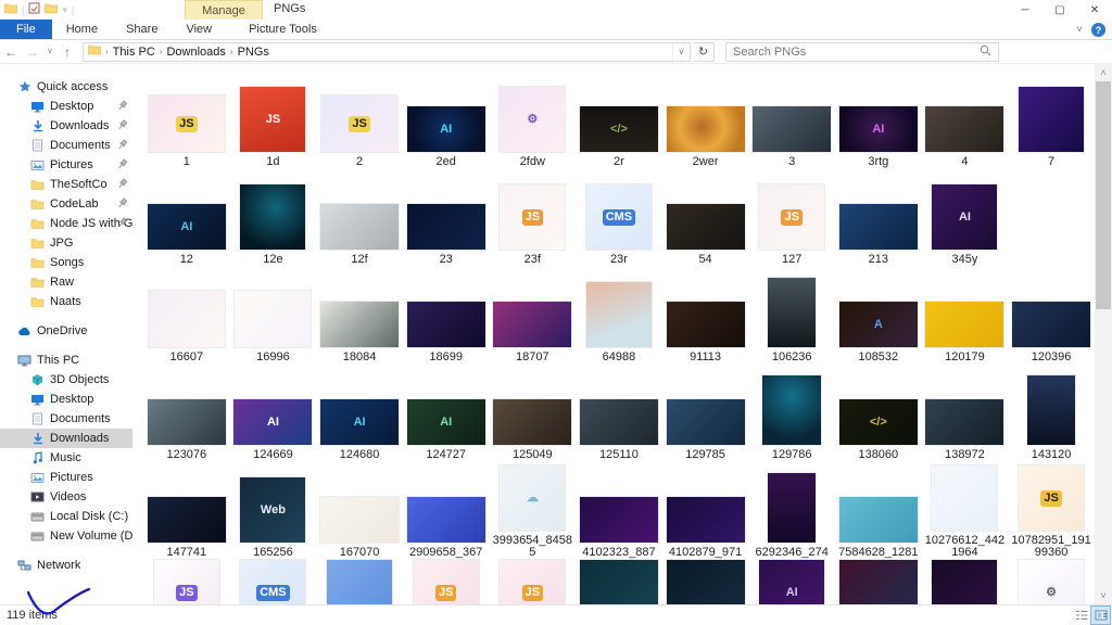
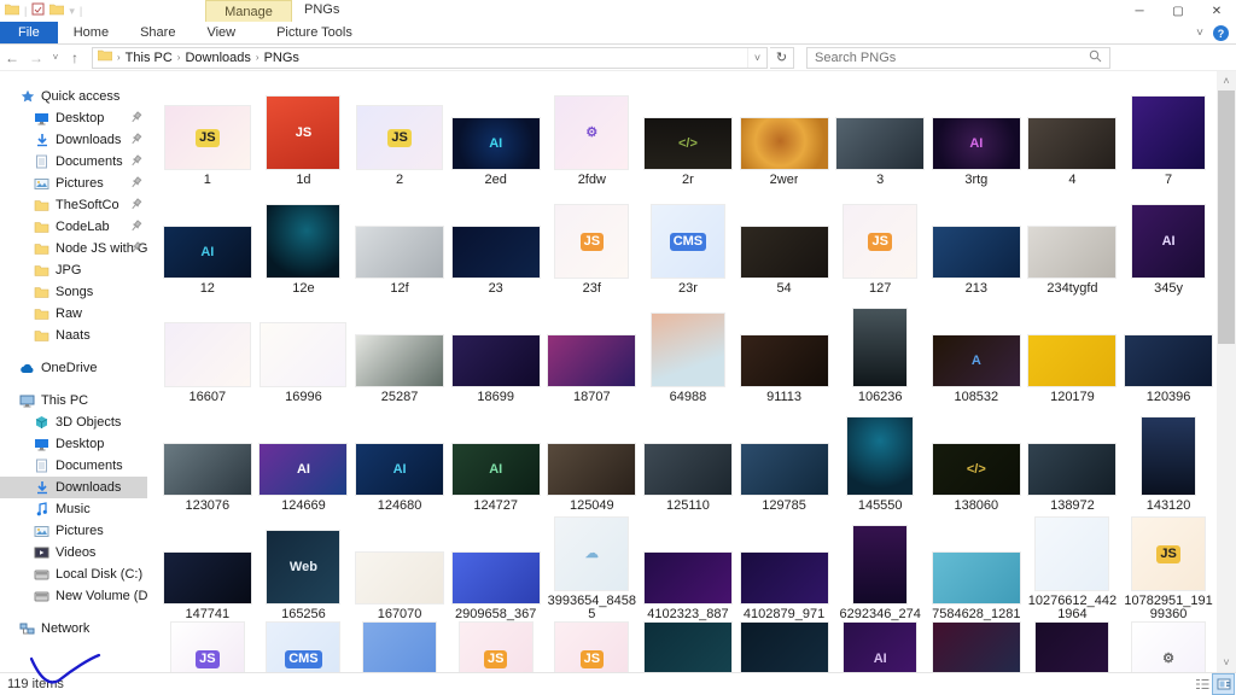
  |
  ▾
  Manage
  PNGs
  ─
  ▢
  ✕
  File
  Home
  Share
  View
  Picture Tools
  ˅
  ?
  ←
  →
  ˅
  ↑
  ›
  This PC
  ›
  Downloads
  ›
  PNGs
  ˅
  ↻
  Search PNGs
  Quick access
  Desktop
  Downloads
  Documents
  Pictures
  TheSoftCo
  CodeLab
  Node JS with G
  JPG
  Songs
  Raw
  Naats
  OneDrive
  This PC
  3D Objects
  Desktop
  Documents
  Downloads
  Music
  Pictures
  Videos
  Local Disk (C:)
  New Volume (D
  Network
  JS
  1
  JS
  1d
  JS
  2
  AI
  2ed
  ⚙
  2fdw
  </>
  2r
  2wer
  3
  AI
  3rtg
  4
  7
  AI
  12
  12e
  12f
  23
  JS
  23f
  CMS
  23r
  54
  JS
  127
  213
+ 234tygfd
  AI
  345y
  16607
  16996
- 18084
+ 25287
  18699
  18707
  64988
  91113
  106236
  A
  108532
  120179
  120396
  123076
  AI
  124669
  AI
  124680
  AI
  124727
  125049
  125110
  129785
- 129786
+ 145550
  </>
  138060
  138972
  143120
  147741
  Web
  165256
  167070
  2909658_367
  ☁
  3993654_84585
  4102323_887
  4102879_971
  6292346_274
  7584628_1281
  10276612_4421964
  JS
  10782951_19199360
  JS
  CMS
  JS
  JS
  AI
  ⚙
  ˄
  ˅
  119 items
